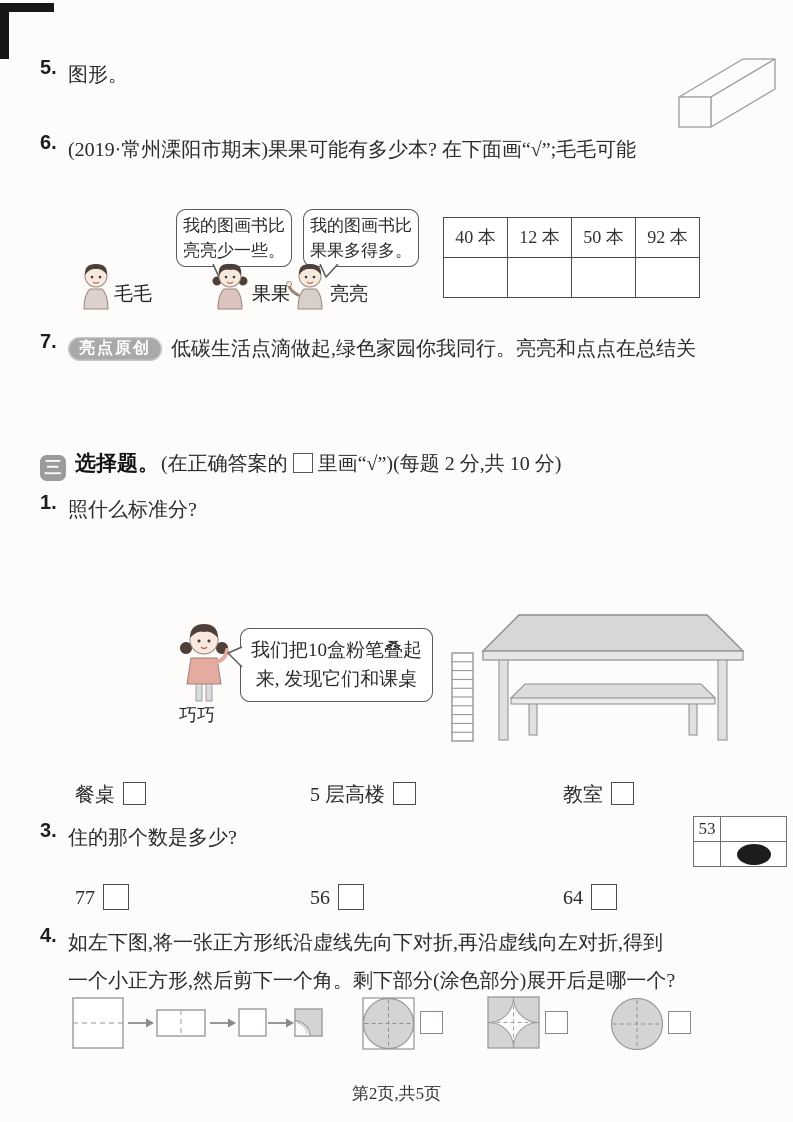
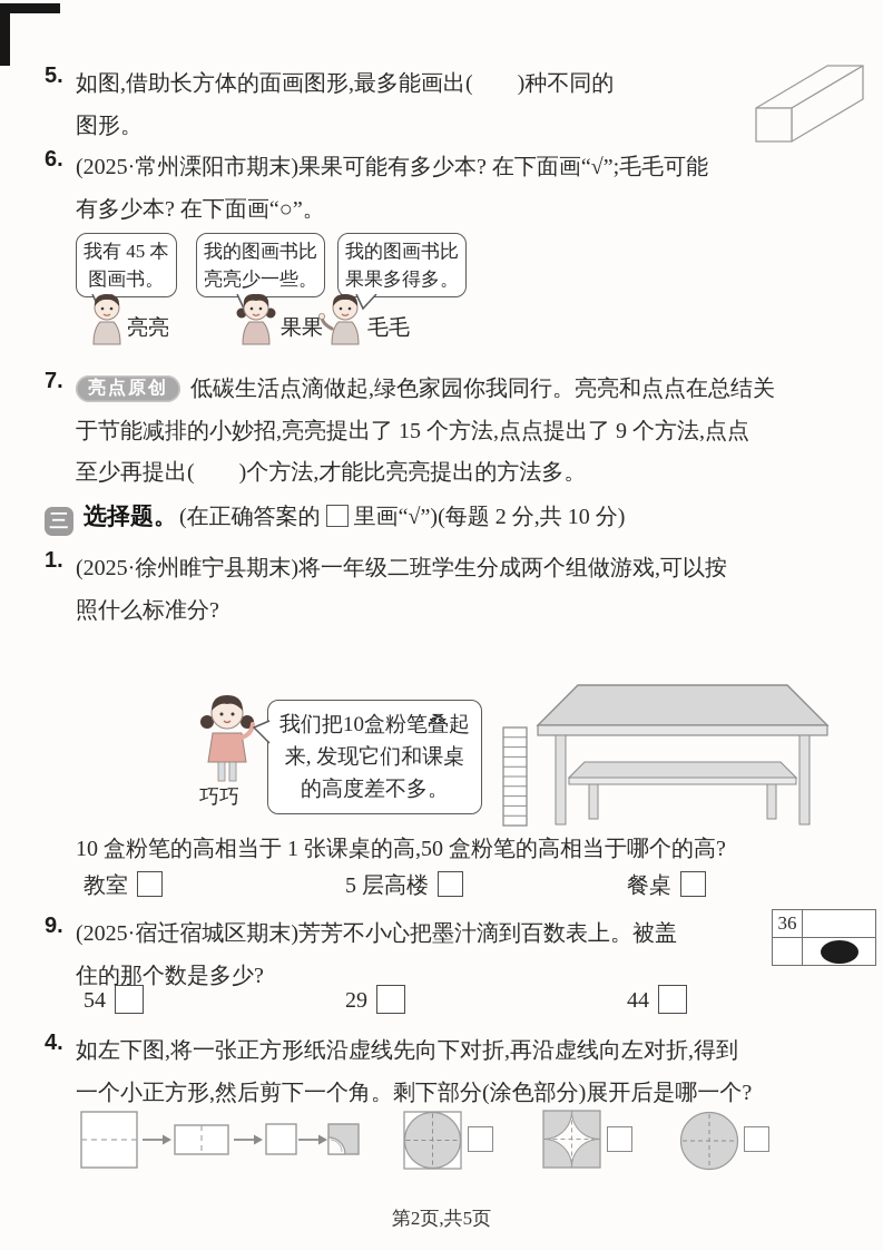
  5.
+ 如图,借助长方体的面画图形,最多能画出( )种不同的
  图形。
  6.
- (2019·常州溧阳市期末)果果可能有多少本? 在下面画“√”;毛毛可能
+ (2025·常州溧阳市期末)果果可能有多少本? 在下面画“√”;毛毛可能
+ 有多少本? 在下面画“○”。
+ 我有 45 本
+ 图画书。
- 毛毛
+ 亮亮
  我的图画书比
  亮亮少一些。
  果果
  我的图画书比
  果果多得多。
- 亮亮
+ 毛毛
- 40 本	12 本	50 本	92 本
  7.
  亮点原创 低碳生活点滴做起,绿色家园你我同行。亮亮和点点在总结关
+ 于节能减排的小妙招,亮亮提出了 15 个方法,点点提出了 9 个方法,点点
+ 至少再提出( )个方法,才能比亮亮提出的方法多。
  三 选择题。(在正确答案的 里画“√”)(每题 2 分,共 10 分)
  1.
+ (2025·徐州睢宁县期末)将一年级二班学生分成两个组做游戏,可以按
  照什么标准分?
  巧巧
  我们把10盒粉笔叠起
  来, 发现它们和课桌
+ 的高度差不多。
+ 10 盒粉笔的高相当于 1 张课桌的高,50 盒粉笔的高相当于哪个的高?
- 餐桌
+ 教室
  5 层高楼
- 教室
+ 餐桌
- 3.
+ 9.
+ (2025·宿迁宿城区期末)芳芳不小心把墨汁滴到百数表上。被盖
  住的那个数是多少?
- 53
+ 36
- 77
+ 54
- 56
+ 29
- 64
+ 44
  4.
  如左下图,将一张正方形纸沿虚线先向下对折,再沿虚线向左对折,得到
  一个小正方形,然后剪下一个角。剩下部分(涂色部分)展开后是哪一个?
  第2页,共5页
